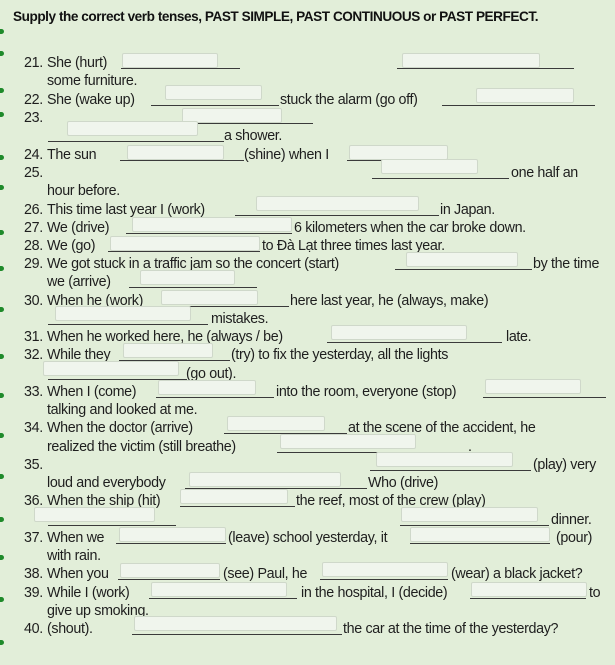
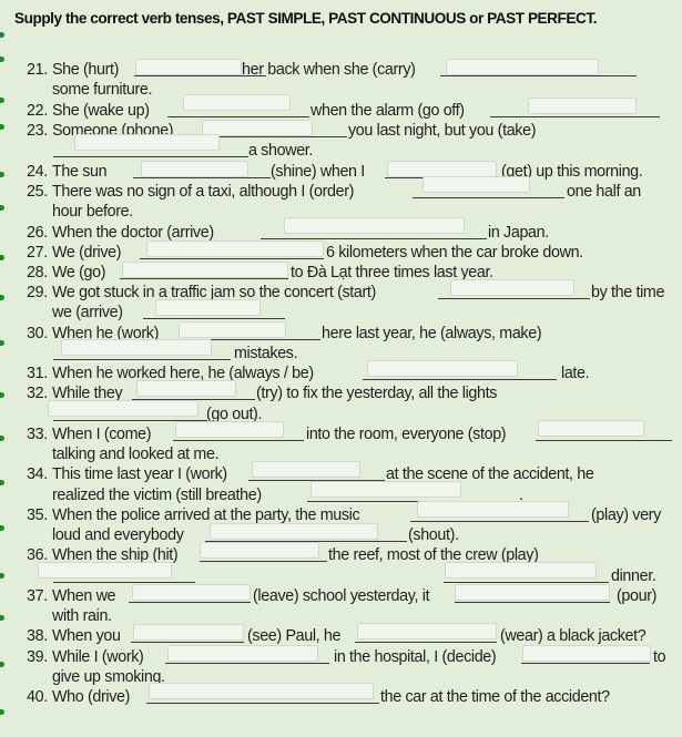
  Supply the correct verb tenses, PAST SIMPLE, PAST CONTINUOUS or PAST PERFECT.
  21.
  She (hurt)
+ her back when she (carry)
  some furniture.
  22.
  She (wake up)
- stuck the alarm (go off)
+ when the alarm (go off)
  23.
+ Someone (phone)
+ you last night, but you (take)
  a shower.
  24.
  The sun
  (shine) when I
+ (get) up this morning.
  25.
+ There was no sign of a taxi, although I (order)
  one half an
  hour before.
  26.
- This time last year I (work)
+ When the doctor (arrive)
  in Japan.
  27.
  We (drive)
  6 kilometers when the car broke down.
  28.
  We (go)
  to Đà Lạt three times last year.
  29.
  We got stuck in a traffic jam so the concert (start)
  by the time
  we (arrive)
  30.
  When he (work)
  here last year, he (always, make)
  mistakes.
  31.
  When he worked here, he (always / be)
  late.
  32.
  While they
  (try) to fix the yesterday, all the lights
  (go out).
  33.
  When I (come)
  into the room, everyone (stop)
  talking and looked at me.
  34.
- When the doctor (arrive)
+ This time last year I (work)
  at the scene of the accident, he
  realized the victim (still breathe)
  .
  35.
+ When the police arrived at the party, the music
  (play) very
  loud and everybody
- Who (drive)
+ (shout).
  36.
  When the ship (hit)
  the reef, most of the crew (play)
  dinner.
  37.
  When we
  (leave) school yesterday, it
  (pour)
  with rain.
  38.
  When you
  (see) Paul, he
  (wear) a black jacket?
  39.
  While I (work)
  in the hospital, I (decide)
  to
  give up smoking.
  40.
- (shout).
+ Who (drive)
- the car at the time of the yesterday?
+ the car at the time of the accident?
